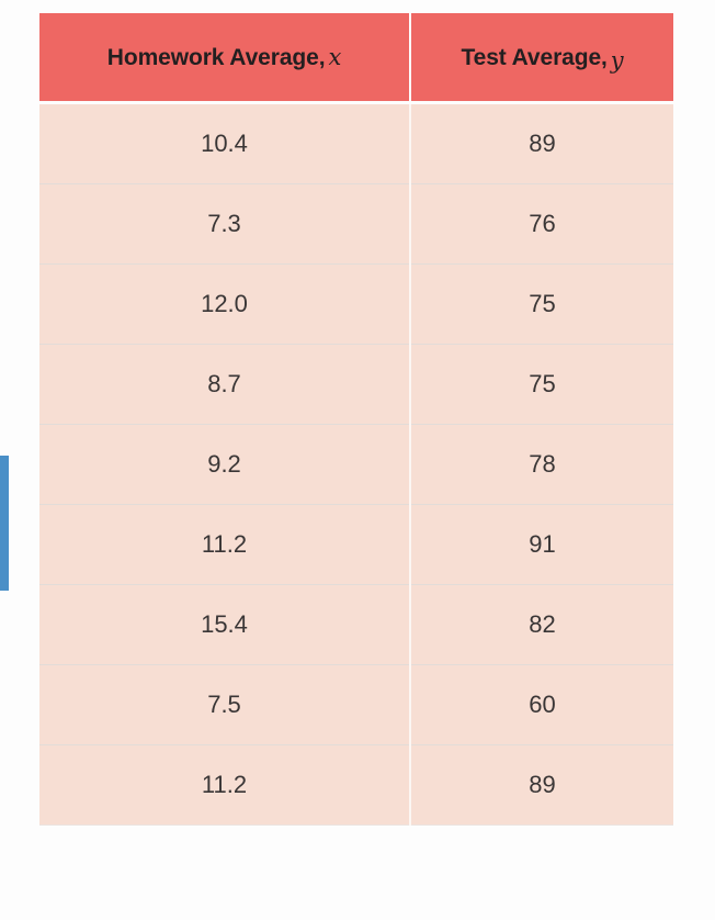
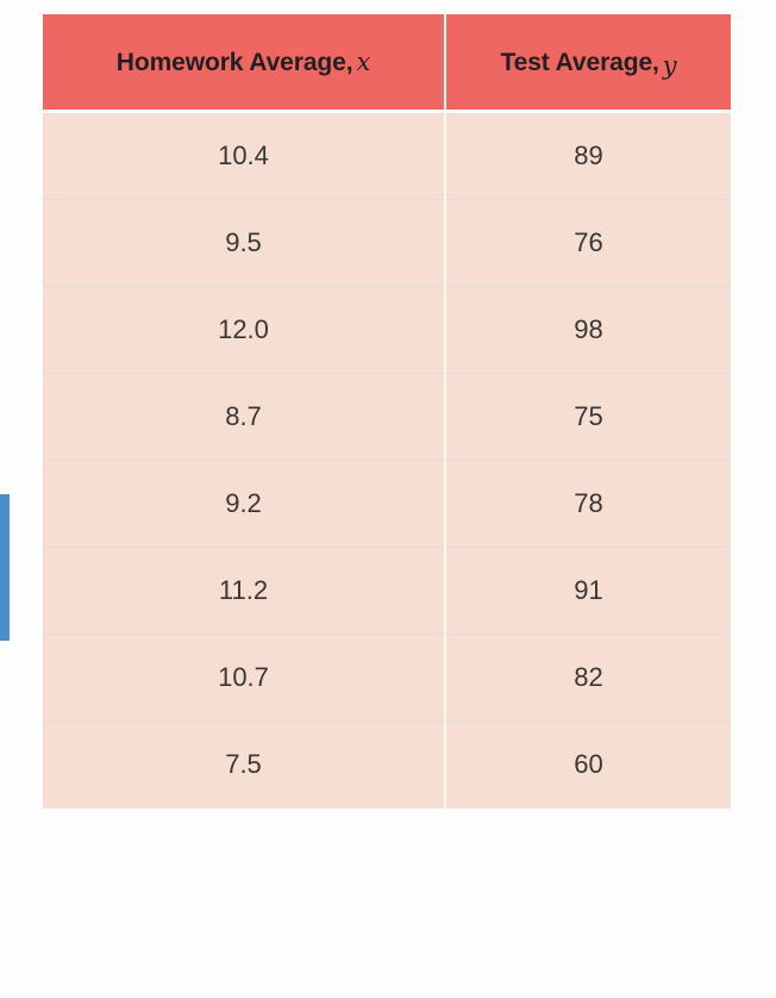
  Homework Average, x	Test Average, y
  10.4	89
- 7.3	76
+ 9.5	76
- 12.0	75
+ 12.0	98
  8.7	75
  9.2	78
  11.2	91
- 15.4	82
+ 10.7	82
  7.5	60
- 11.2	89
